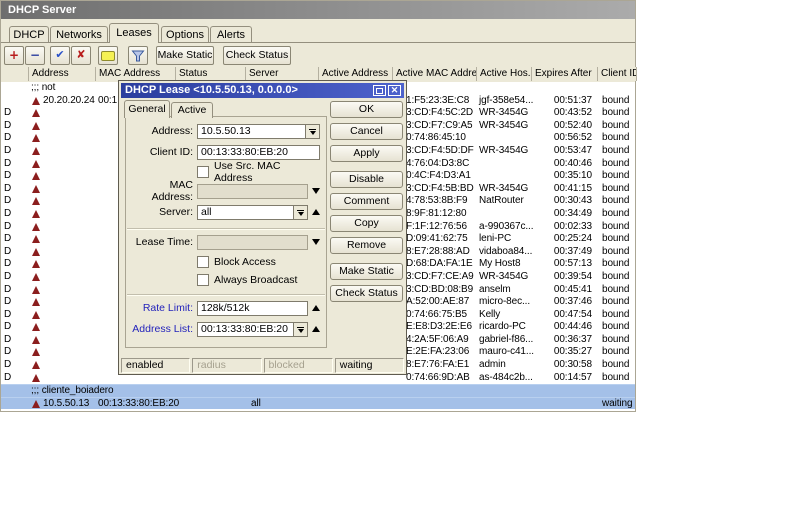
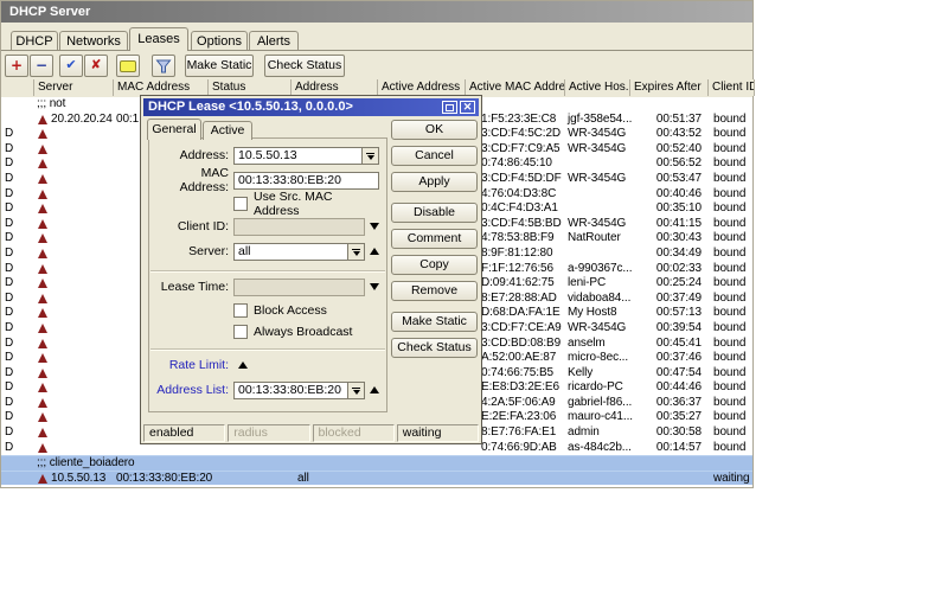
  DHCP Server
  DHCP
  Networks
  Leases
  Options
  Alerts
  +
  −
  ✔
  ✘
  Make Static
  Check Status
- Address
+ Server
  MAC Address
  Status
- Server
+ Address
  Active Address
  Active MAC Addre
  Active Hos.
  Expires After
  Client ID
  ;;; not
  20.20.20.24
  00:1
  1:F5:23:3E:C8
  jgf-358e54...
  00:51:37
  bound
  D
  3:CD:F4:5C:2D
  WR-3454G
  00:43:52
  bound
  D
  3:CD:F7:C9:A5
  WR-3454G
  00:52:40
  bound
  D
  0:74:86:45:10
  00:56:52
  bound
  D
  3:CD:F4:5D:DF
  WR-3454G
  00:53:47
  bound
  D
  4:76:04:D3:8C
  00:40:46
  bound
  D
  0:4C:F4:D3:A1
  00:35:10
  bound
  D
  3:CD:F4:5B:BD
  WR-3454G
  00:41:15
  bound
  D
  4:78:53:8B:F9
  NatRouter
  00:30:43
  bound
  D
  8:9F:81:12:80
  00:34:49
  bound
  D
  F:1F:12:76:56
  a-990367c...
  00:02:33
  bound
  D
  D:09:41:62:75
  leni-PC
  00:25:24
  bound
  D
  8:E7:28:88:AD
  vidaboa84...
  00:37:49
  bound
  D
  D:68:DA:FA:1E
  My Host8
  00:57:13
  bound
  D
  3:CD:F7:CE:A9
  WR-3454G
  00:39:54
  bound
  D
  3:CD:BD:08:B9
  anselm
  00:45:41
  bound
  D
  A:52:00:AE:87
  micro-8ec...
  00:37:46
  bound
  D
  0:74:66:75:B5
  Kelly
  00:47:54
  bound
  D
  E:E8:D3:2E:E6
  ricardo-PC
  00:44:46
  bound
  D
  4:2A:5F:06:A9
  gabriel-f86...
  00:36:37
  bound
  D
  E:2E:FA:23:06
  mauro-c41...
  00:35:27
  bound
  D
  8:E7:76:FA:E1
  admin
  00:30:58
  bound
  D
  0:74:66:9D:AB
  as-484c2b...
  00:14:57
  bound
  ;;; cliente_boiadero
  10.5.50.13
  00:13:33:80:EB:20
  all
  waiting
  DHCP Lease <10.5.50.13, 0.0.0.0>
  ✕
  General
  Active
  Address:
  10.5.50.13
- Client ID:
+ MAC Address:
  00:13:33:80:EB:20
  Use Src. MAC Address
- MAC Address:
+ Client ID:
  Server:
  all
  Lease Time:
  Block Access
  Always Broadcast
  Rate Limit:
- 128k/512k
  Address List:
  00:13:33:80:EB:20
  OK
  Cancel
  Apply
  Disable
  Comment
  Copy
  Remove
  Make Static
  Check Status
  enabled
  radius
  blocked
  waiting
